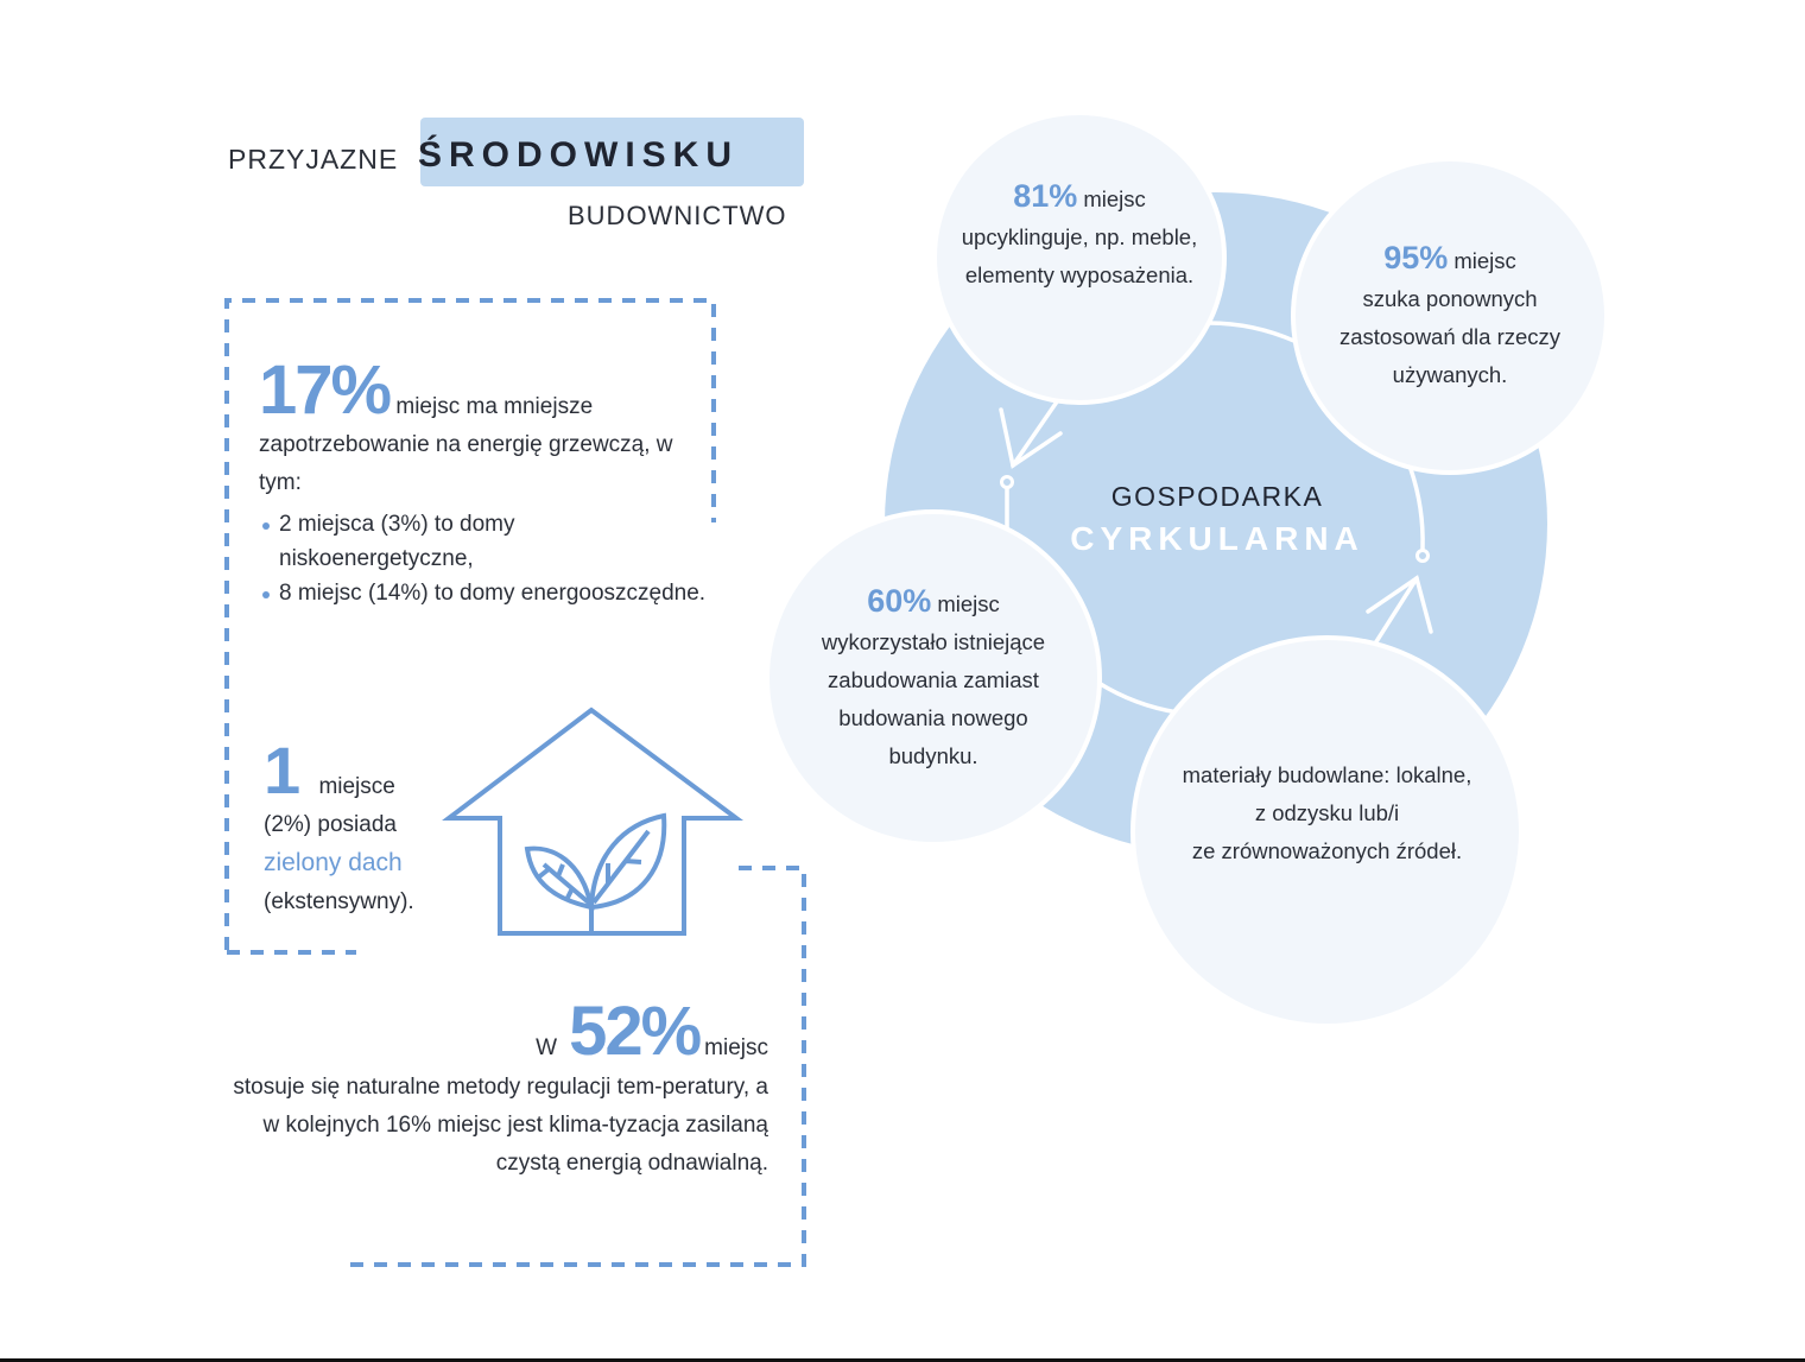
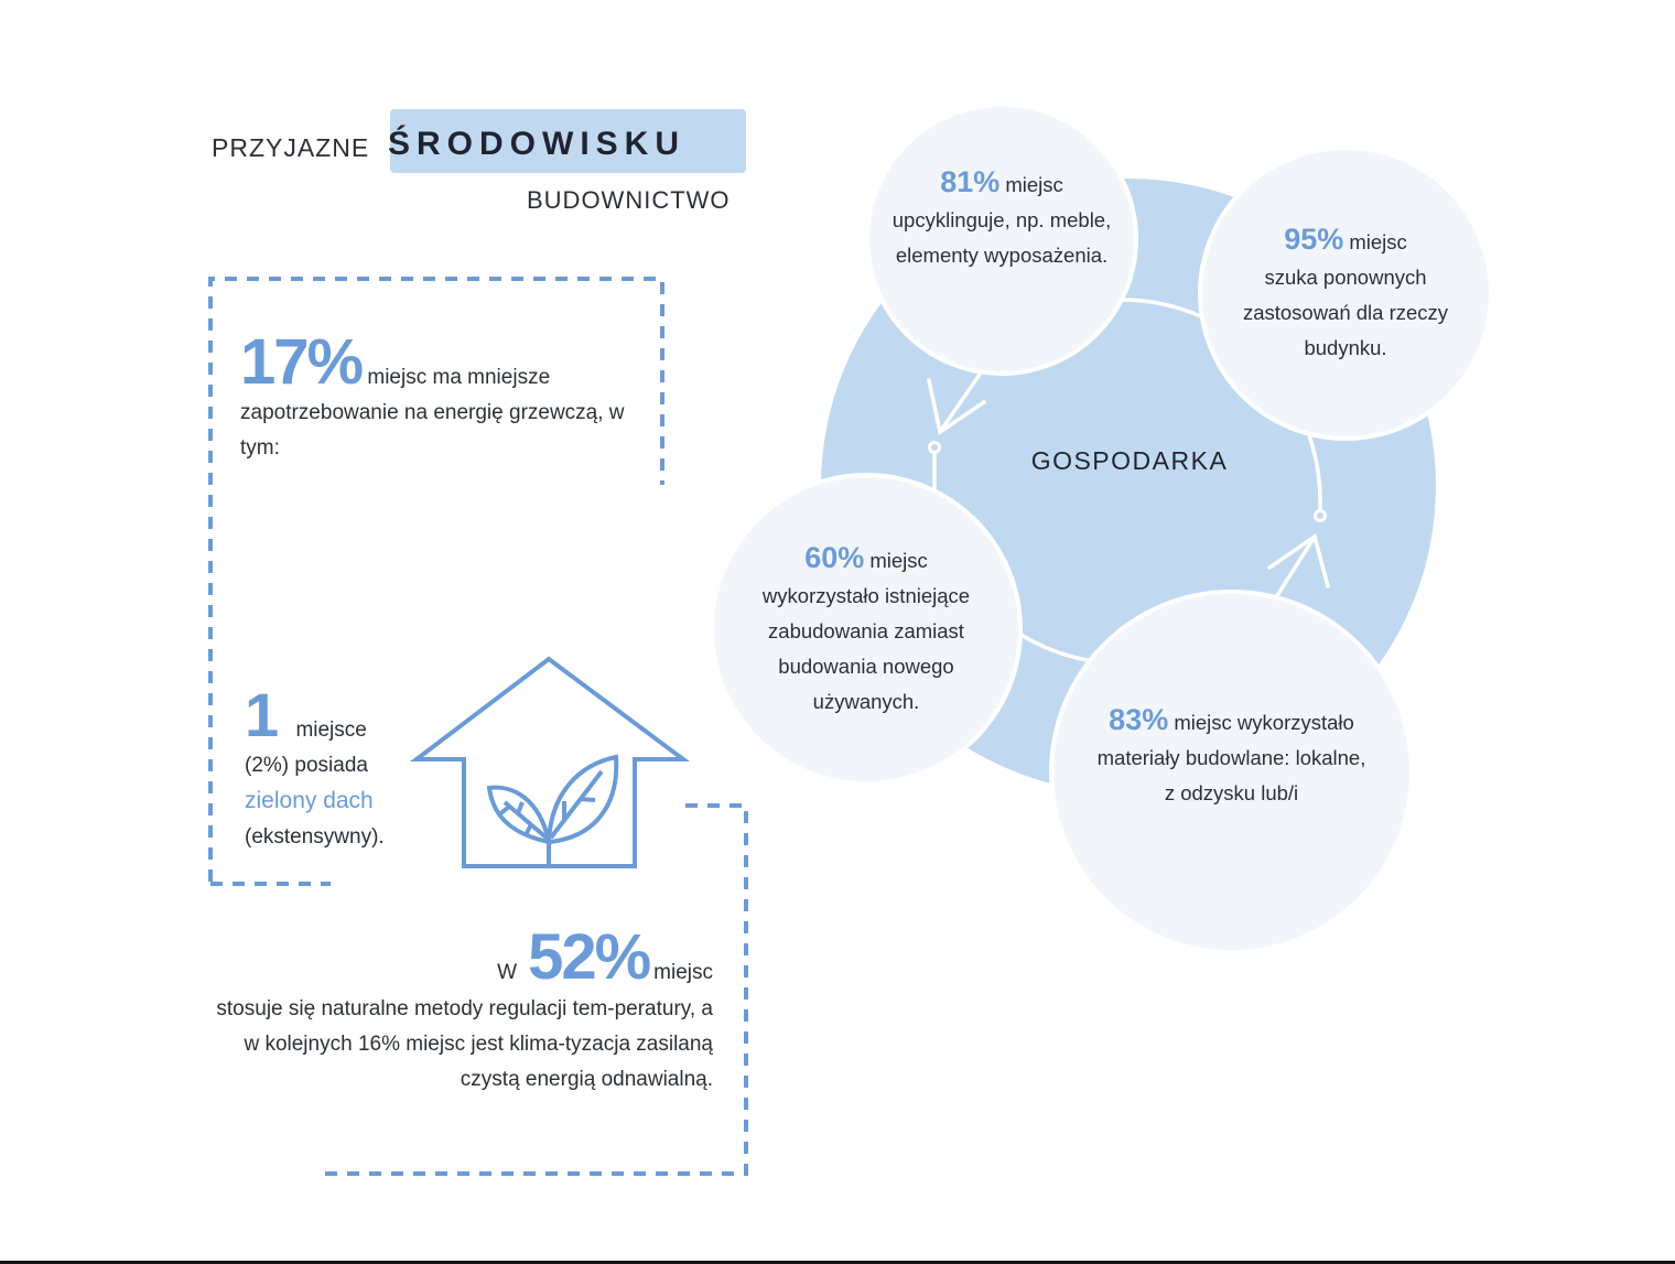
  PRZYJAZNE
  ŚRODOWISKU
  BUDOWNICTWO
  17% miejsc ma mniejsze
  zapotrzebowanie na energię grzewczą, w tym:
- 2 miejsca (3%) to domy niskoenergetyczne,
- 8 miejsc (14%) to domy energooszczędne.
  1 miejsce
  (2%) posiada
  zielony dach
  (ekstensywny).
  W52% miejsc
  stosuje się naturalne metody regulacji tem-peratury, a w kolejnych 16% miejsc jest klima-tyzacja zasilaną czystą energią odnawialną.
  GOSPODARKA
- CYRKULARNA
  81% miejsc
  upcyklinguje, np. meble,
  elementy wyposażenia.
  95% miejsc
  szuka ponownych
  zastosowań dla rzeczy
- używanych.
+ budynku.
  60% miejsc
  wykorzystało istniejące
  zabudowania zamiast
  budowania nowego
- budynku.
+ używanych.
+ 83% miejsc wykorzystało
  materiały budowlane: lokalne,
  z odzysku lub/i
- ze zrównoważonych źródeł.
